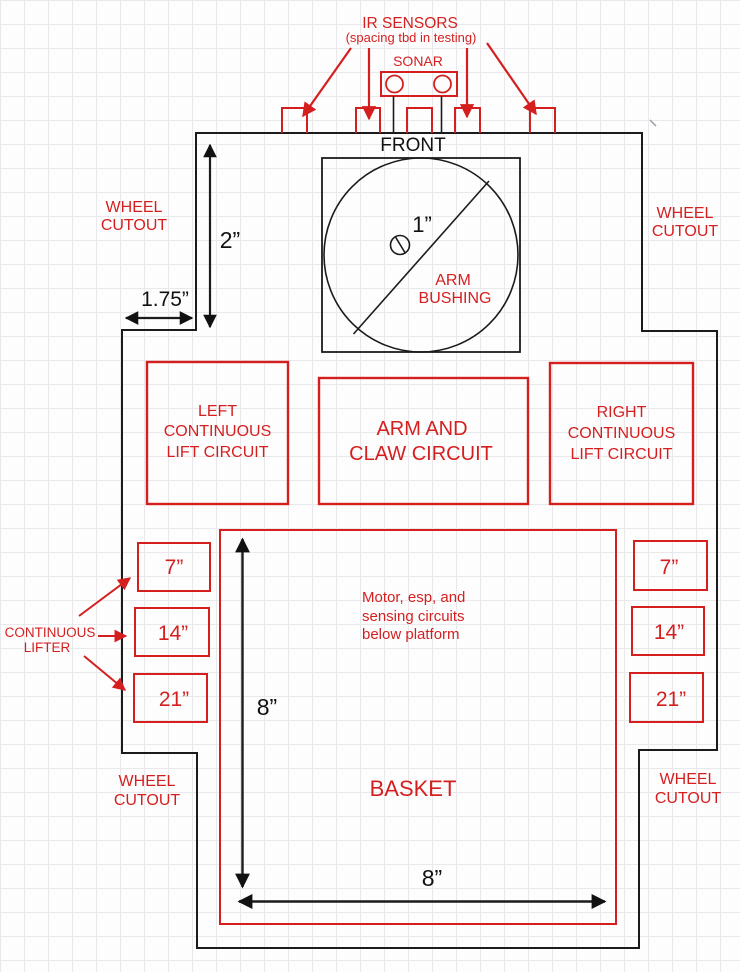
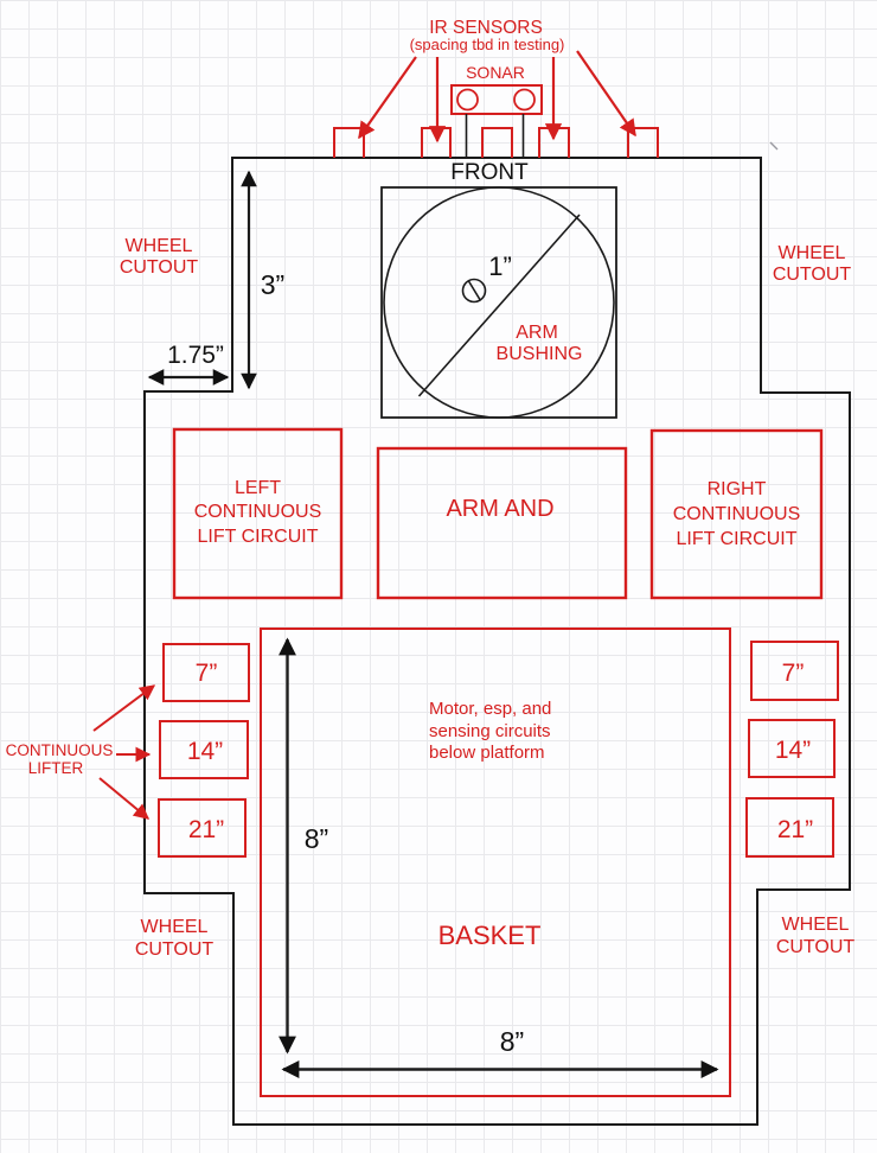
  SONAR
  IR SENSORS
  (spacing tbd in testing)
  FRONT
  1”
  ARM
  BUSHING
  WHEEL
  CUTOUT
  WHEEL
  CUTOUT
  WHEEL
  CUTOUT
  WHEEL
  CUTOUT
- 2”
+ 3”
  1.75”
  LEFT
  CONTINUOUS
  LIFT CIRCUIT
  ARM AND
- CLAW CIRCUIT
  RIGHT
  CONTINUOUS
  LIFT CIRCUIT
  Motor, esp, and
  sensing circuits
  below platform
  BASKET
  8”
  8”
  7”
  14”
  21”
  7”
  14”
  21”
  CONTINUOUS
  LIFTER
